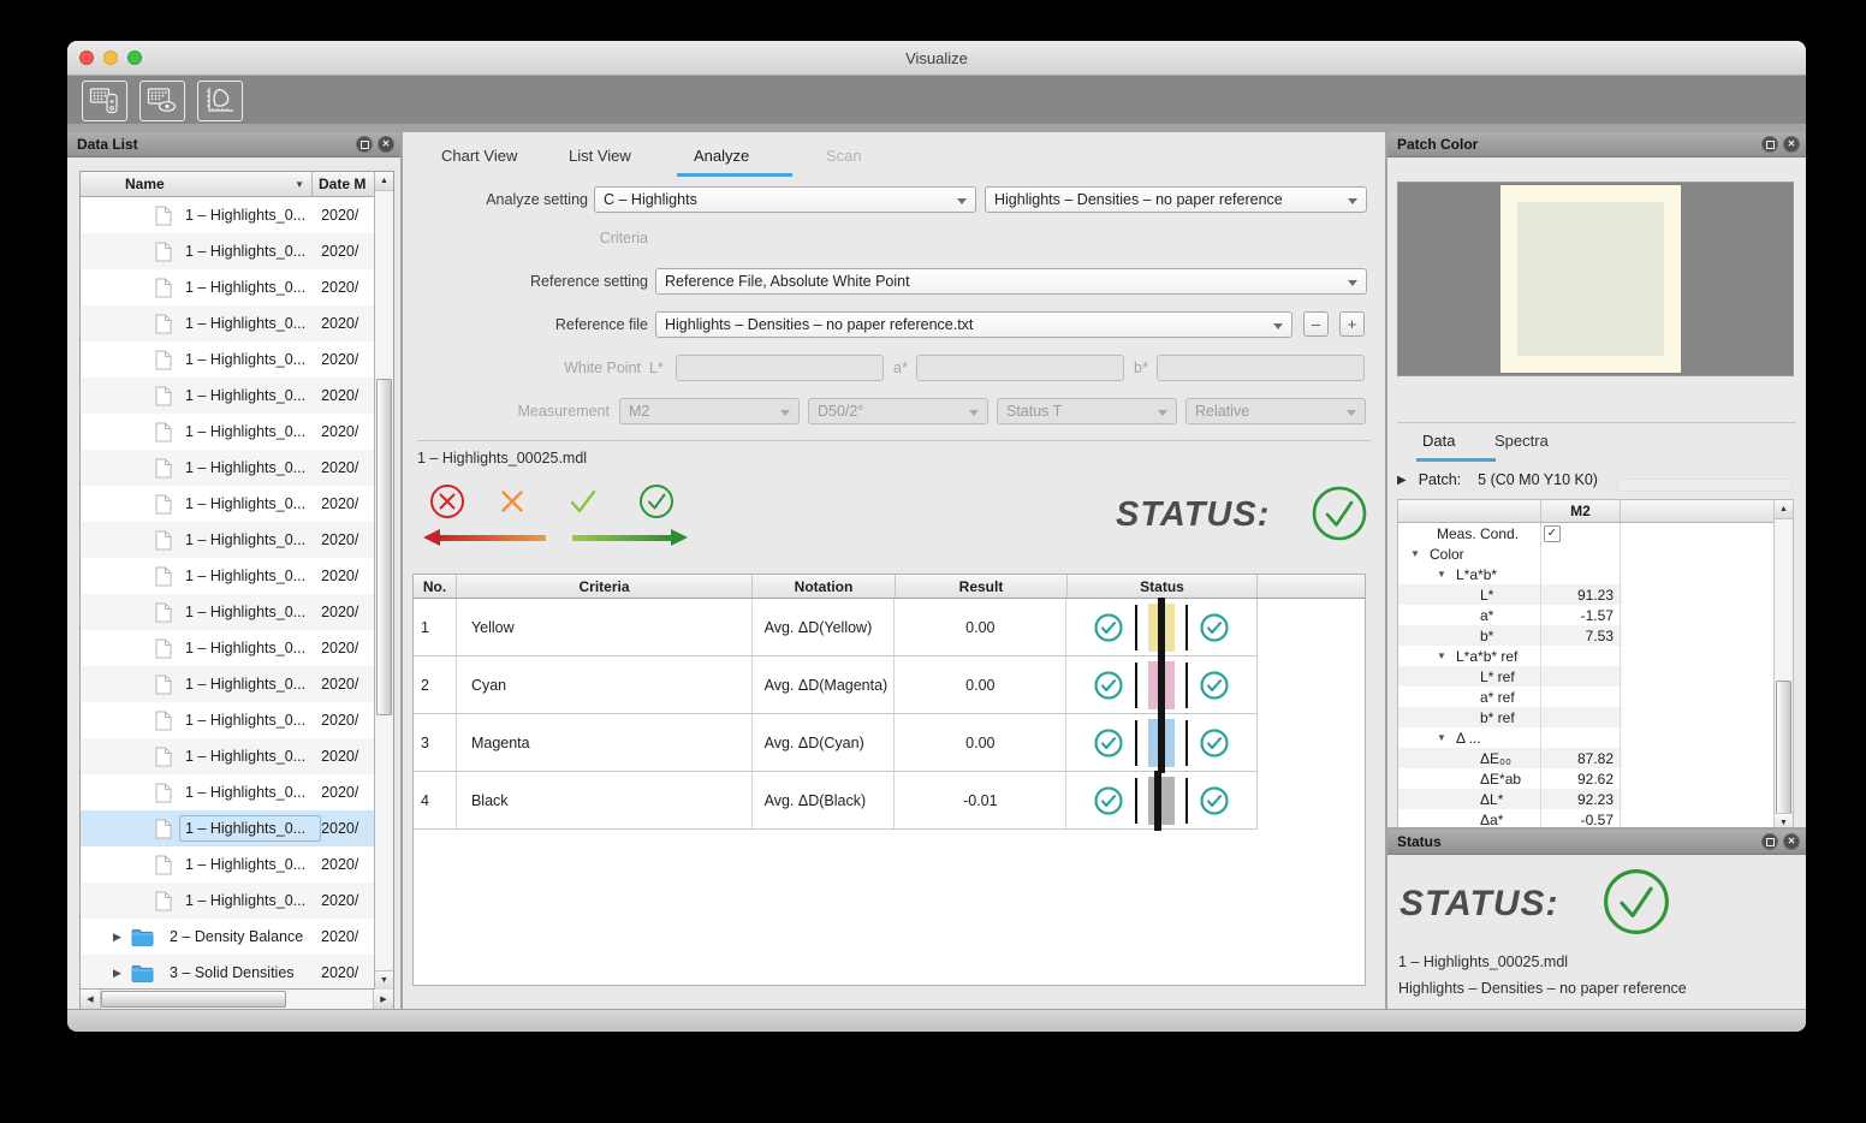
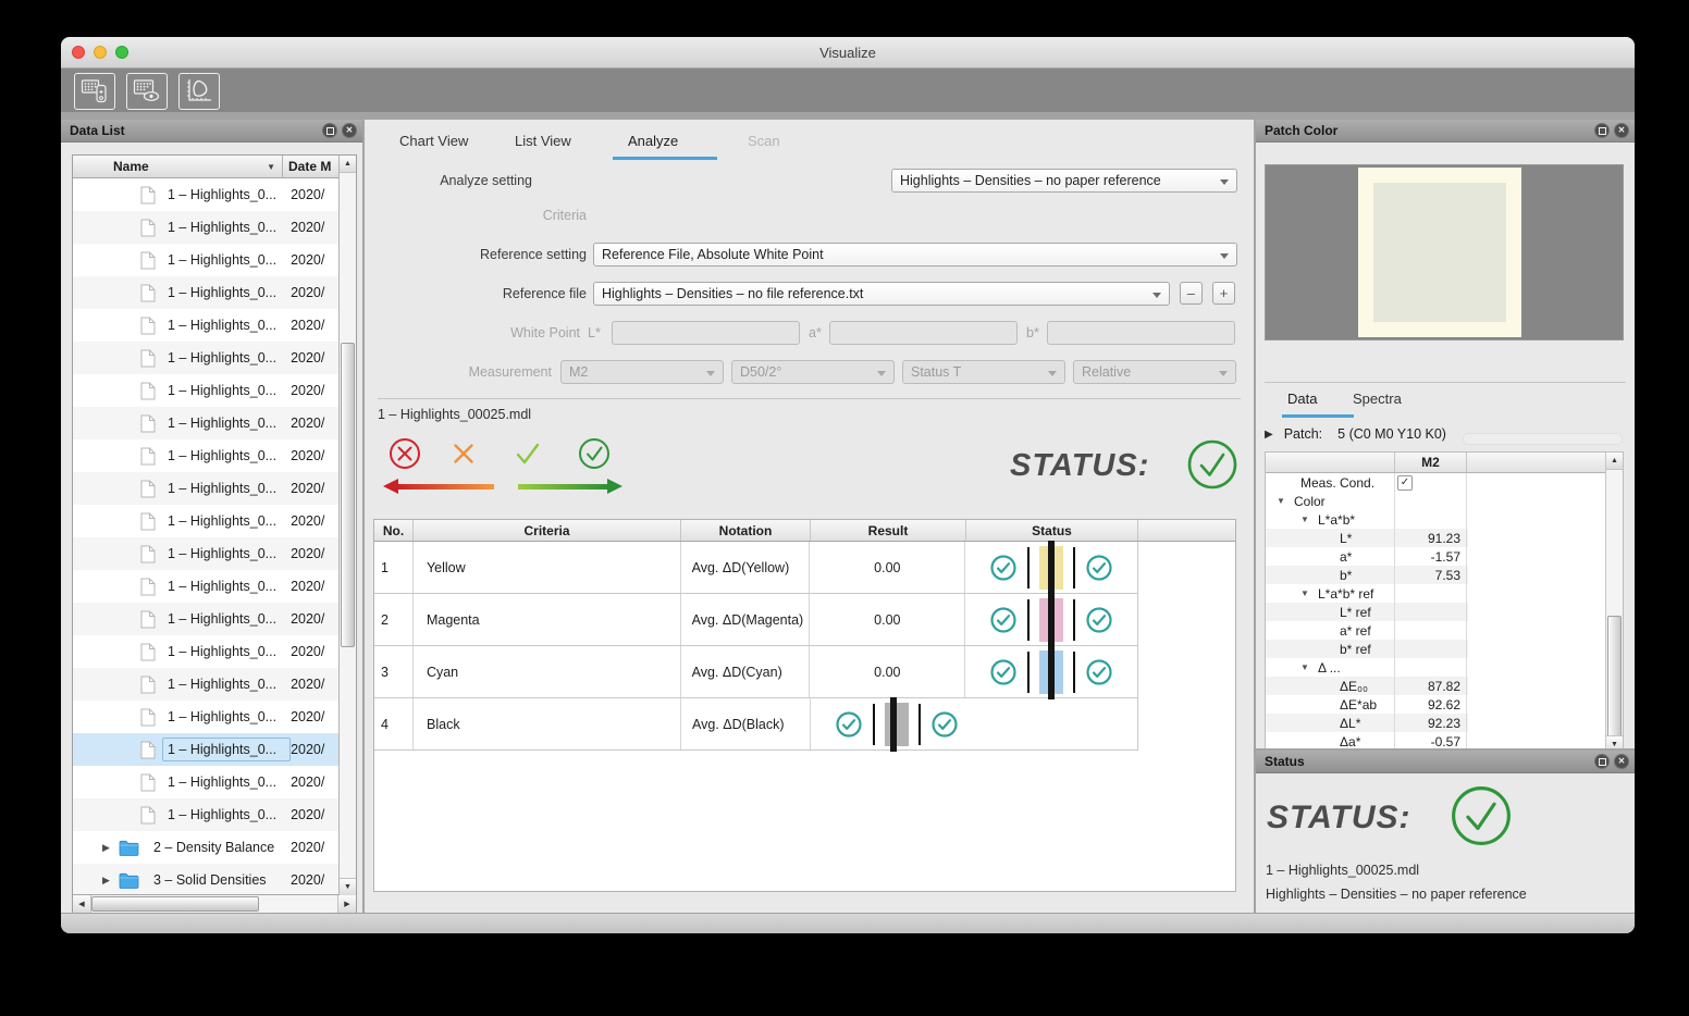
  Visualize
  Data List
  ✕
  Name
  ▼
  Date M
  1 – Highlights_0...
  2020/
  1 – Highlights_0...
  2020/
  1 – Highlights_0...
  2020/
  1 – Highlights_0...
  2020/
  1 – Highlights_0...
  2020/
  1 – Highlights_0...
  2020/
  1 – Highlights_0...
  2020/
  1 – Highlights_0...
  2020/
  1 – Highlights_0...
  2020/
  1 – Highlights_0...
  2020/
  1 – Highlights_0...
  2020/
  1 – Highlights_0...
  2020/
  1 – Highlights_0...
  2020/
  1 – Highlights_0...
  2020/
  1 – Highlights_0...
  2020/
  1 – Highlights_0...
  2020/
  1 – Highlights_0...
  2020/
  1 – Highlights_0...
  2020/
  1 – Highlights_0...
  2020/
  1 – Highlights_0...
  2020/
  ▶
  2 – Density Balance
  2020/
  ▶
  3 – Solid Densities
  2020/
  Chart View
  List View
  Analyze
  Scan
  Analyze setting
- C – Highlights
  Highlights – Densities – no paper reference
  Criteria
  Reference setting
  Reference File, Absolute White Point
  Reference file
- Highlights – Densities – no paper reference.txt
+ Highlights – Densities – no file reference.txt
  –
  +
  White Point
  L*
  a*
  b*
  Measurement
  M2
  D50/2°
  Status T
  Relative
  1 – Highlights_00025.mdl
  STATUS:
  No.
  Criteria
  Notation
  Result
  Status
  1
  Yellow
  Avg. ΔD(Yellow)
  0.00
  2
- Cyan
+ Magenta
  Avg. ΔD(Magenta)
  0.00
  3
- Magenta
+ Cyan
  Avg. ΔD(Cyan)
  0.00
  4
  Black
  Avg. ΔD(Black)
- -0.01
  Patch Color
  ✕
  Data
  Spectra
  ▶
  Patch:
  5 (C0 M0 Y10 K0)
  M2
  Meas. Cond.
  ✓
  ▼
  Color
  ▼
  L*a*b*
  L*
  91.23
  a*
  -1.57
  b*
  7.53
  ▼
  L*a*b* ref
  L* ref
  a* ref
  b* ref
  ▼
  Δ ...
  ΔE₀₀
  87.82
  ΔE*ab
  92.62
  ΔL*
  92.23
  Δa*
  -0.57
  Status
  ✕
  STATUS:
  1 – Highlights_00025.mdl
  Highlights – Densities – no paper reference
